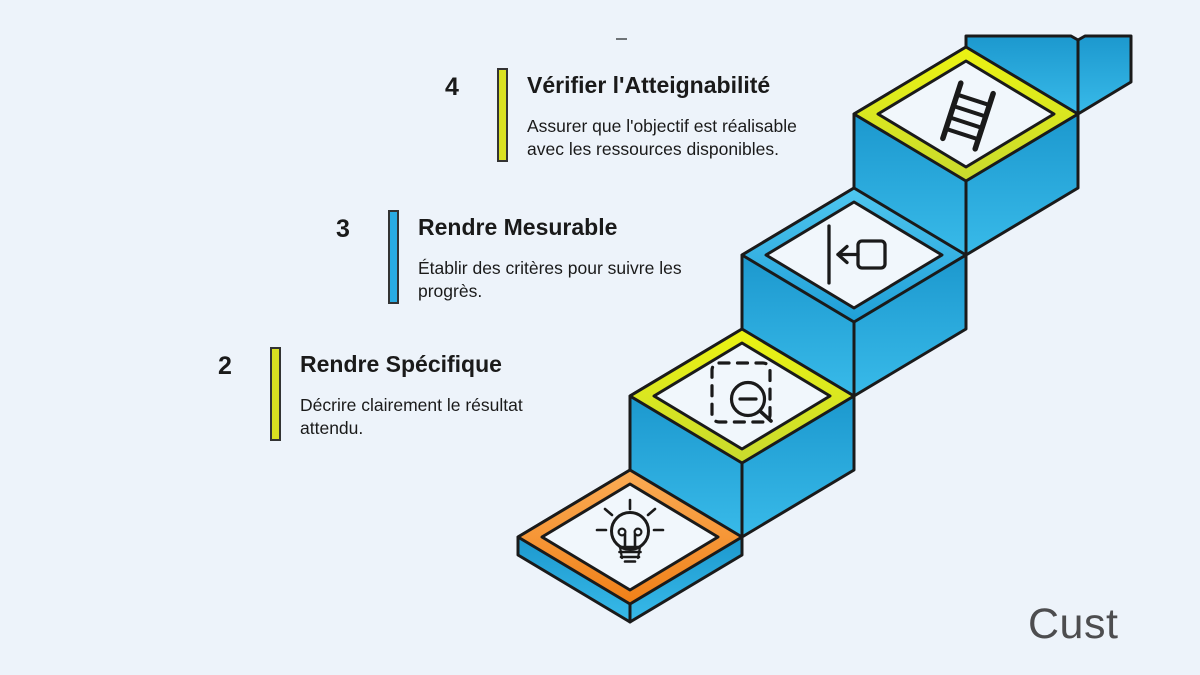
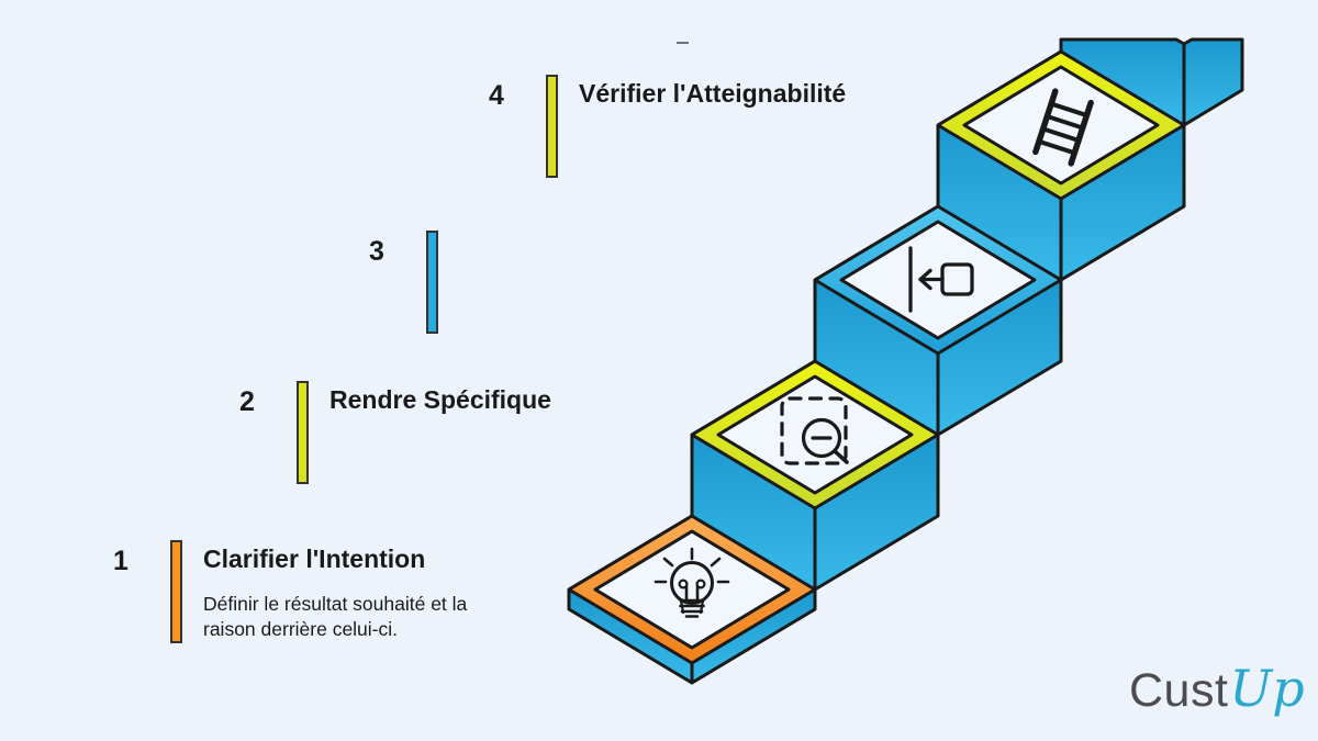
+ 1
+ Clarifier l'Intention
+ Définir le résultat souhaité et la
+ raison derrière celui-ci.
  2
  Rendre Spécifique
- Décrire clairement le résultat
- attendu.
  3
- Rendre Mesurable
- Établir des critères pour suivre les
- progrès.
  4
  Vérifier l'Atteignabilité
- Assurer que l'objectif est réalisable
- avec les ressources disponibles.
  Cust
+ Up
